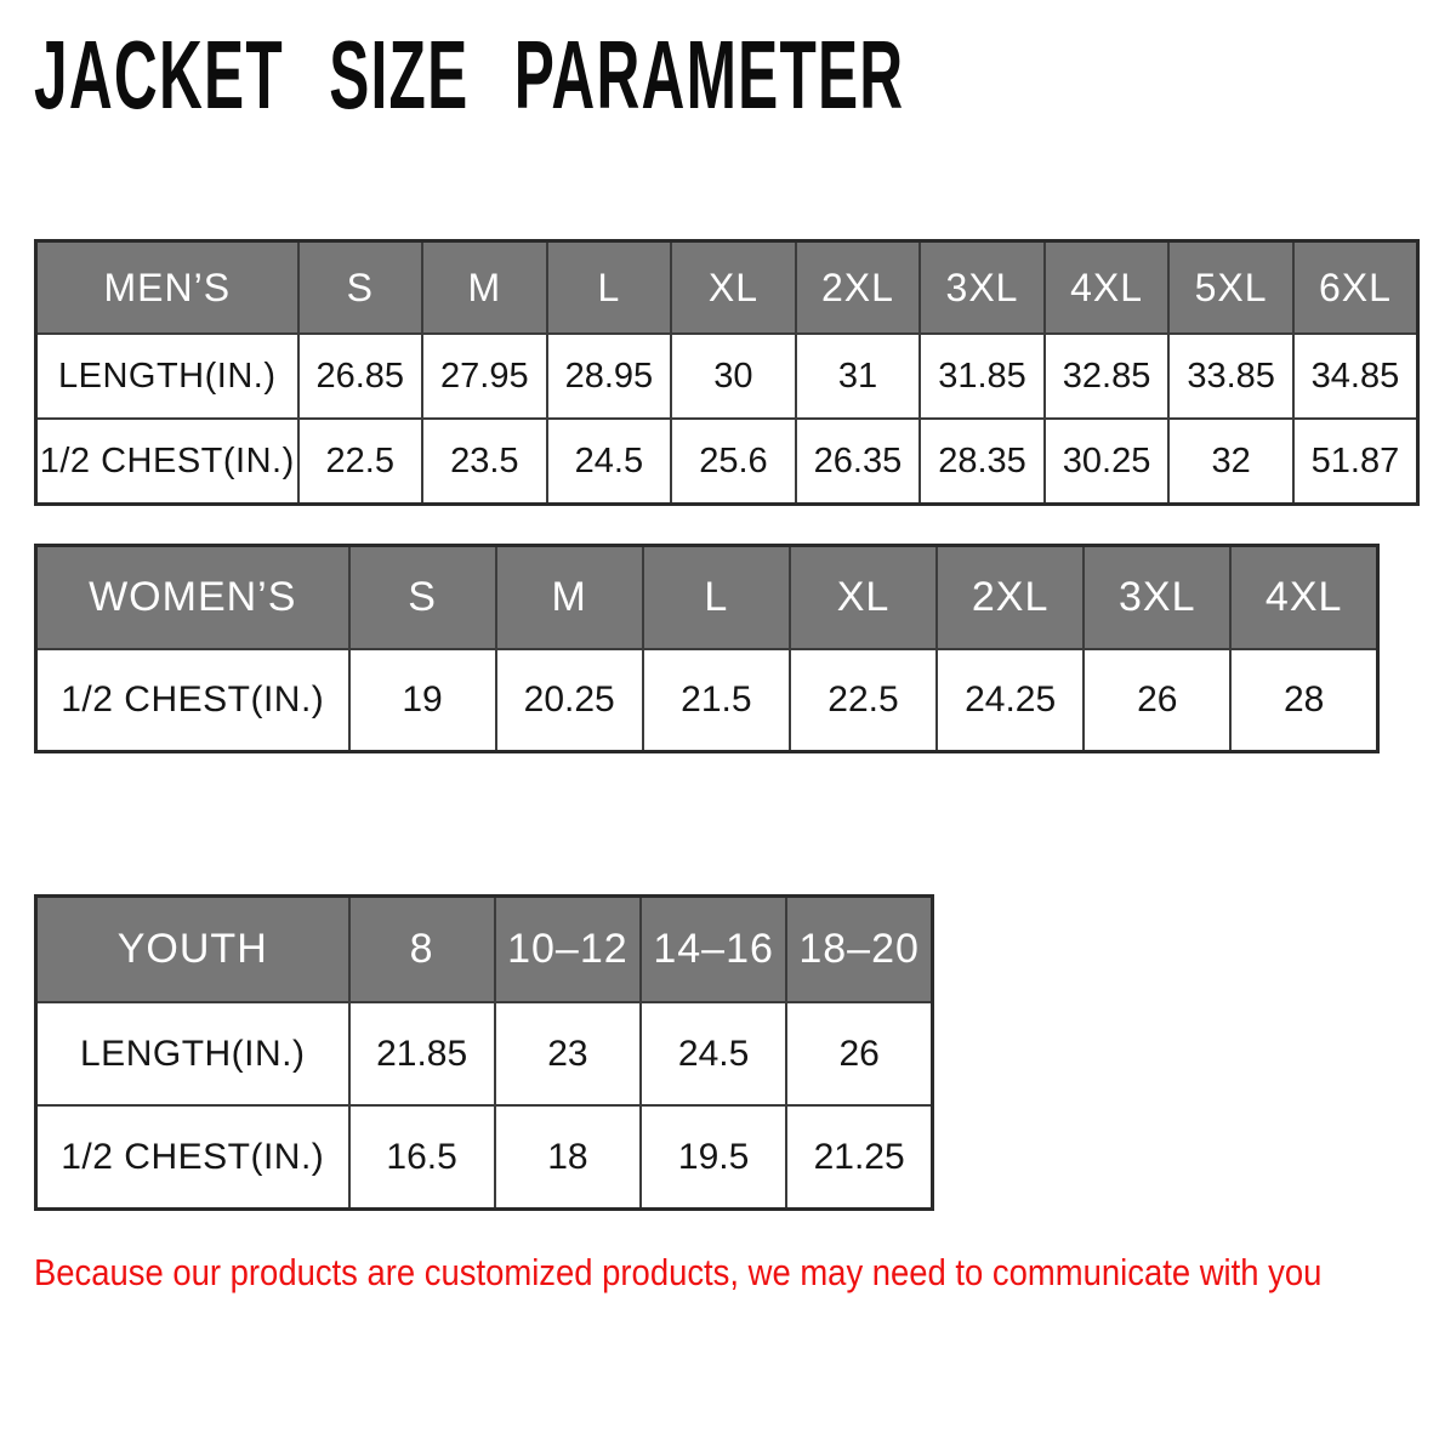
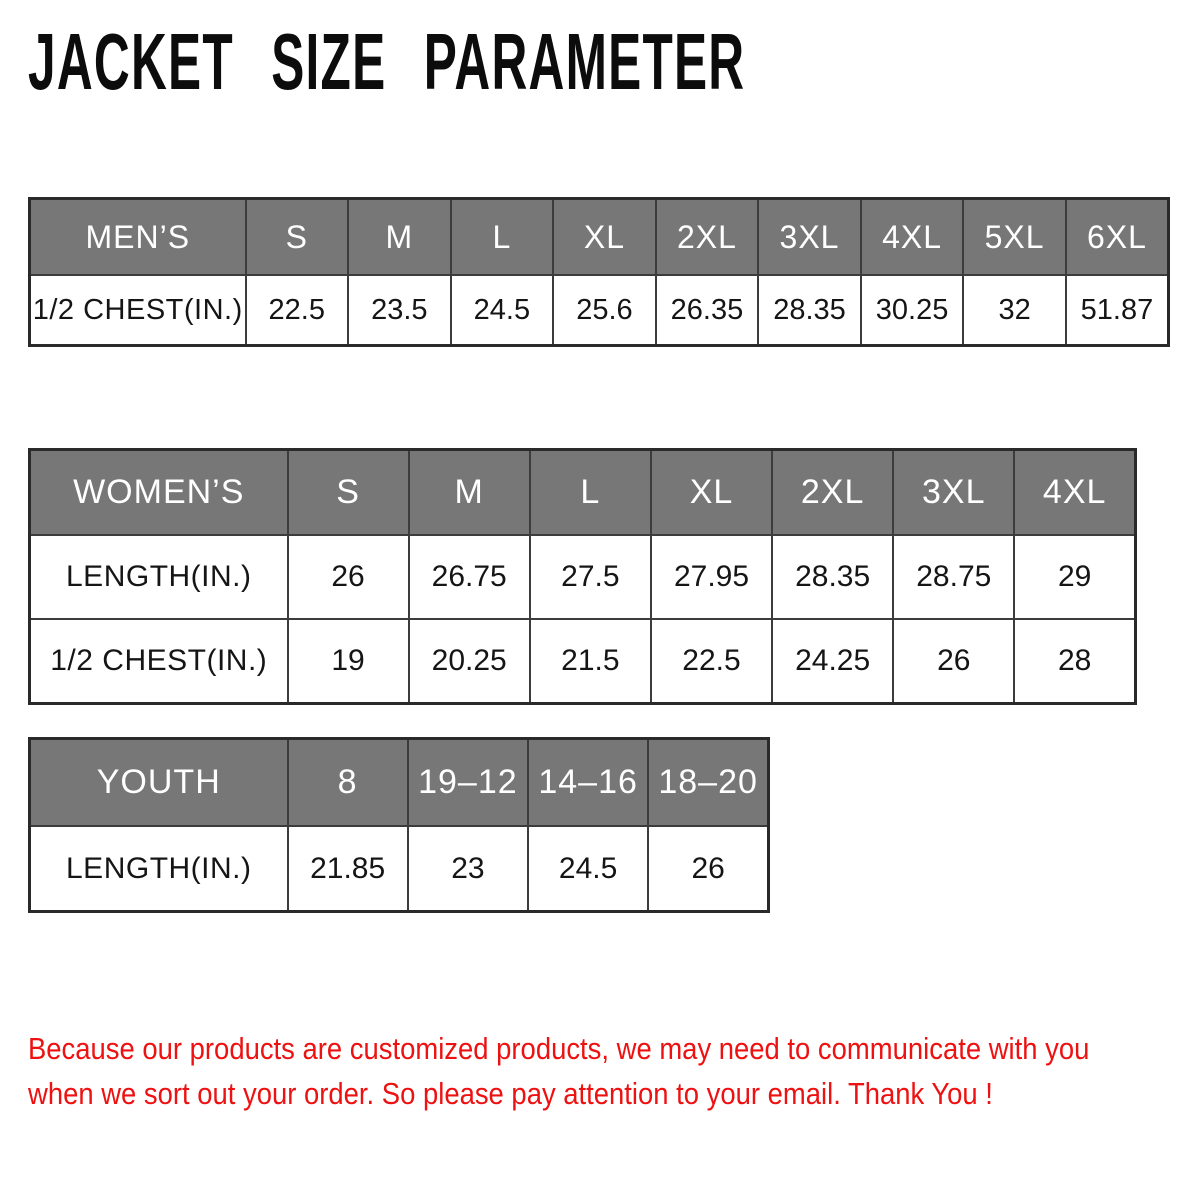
  JACKET SIZE PARAMETER
  MEN’S	S	M	L	XL	2XL	3XL	4XL	5XL	6XL
- LENGTH(IN.)	26.85	27.95	28.95	30	31	31.85	32.85	33.85	34.85
  1/2 CHEST(IN.)	22.5	23.5	24.5	25.6	26.35	28.35	30.25	32	51.87
  WOMEN’S	S	M	L	XL	2XL	3XL	4XL
+ LENGTH(IN.)	26	26.75	27.5	27.95	28.35	28.75	29
  1/2 CHEST(IN.)	19	20.25	21.5	22.5	24.25	26	28
- YOUTH	8	10–12	14–16	18–20
+ YOUTH	8	19–12	14–16	18–20
  LENGTH(IN.)	21.85	23	24.5	26
- 1/2 CHEST(IN.)	16.5	18	19.5	21.25
  Because our products are customized products, we may need to communicate with you
+ when we sort out your order. So please pay attention to your email. Thank You !
